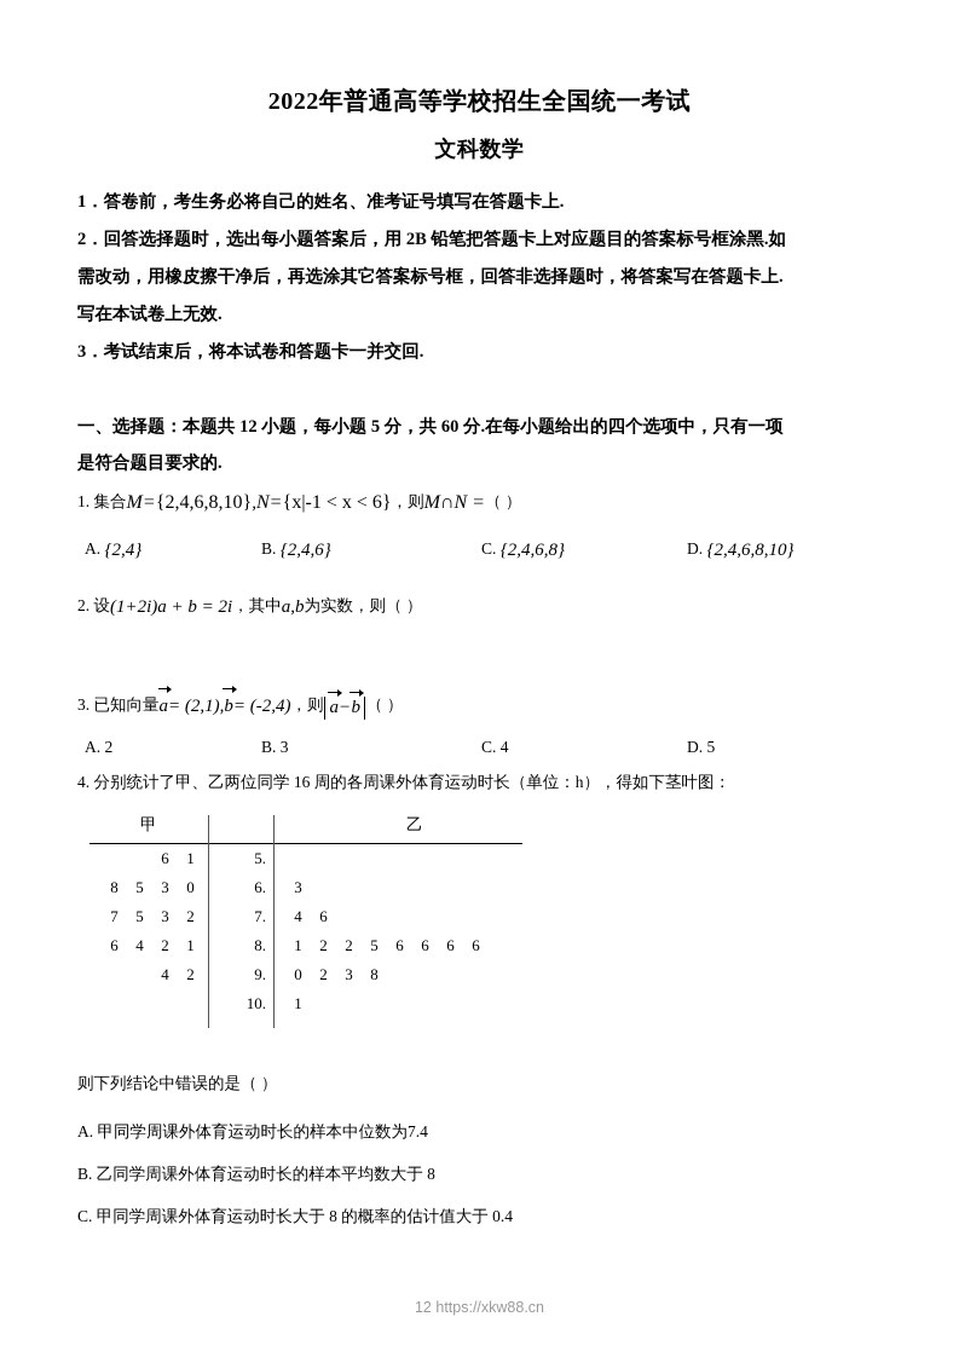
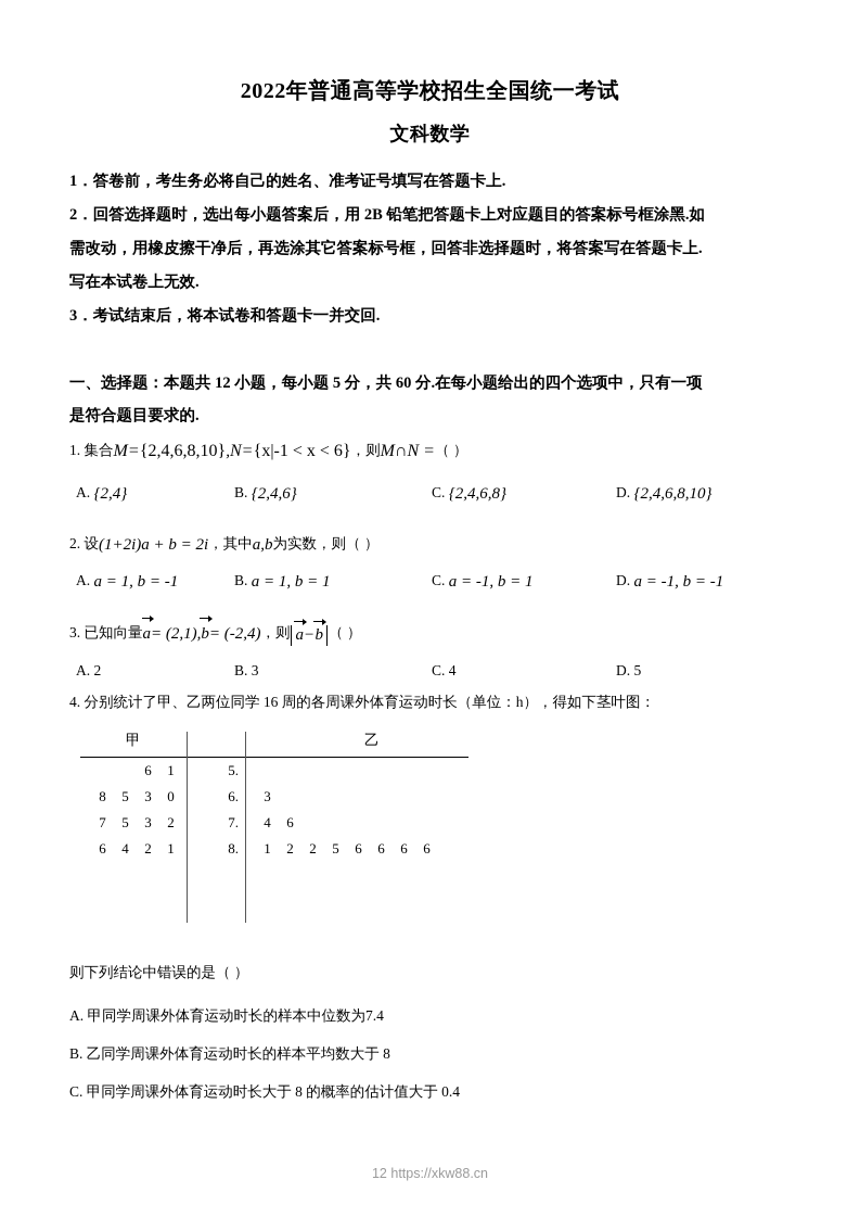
  2022年普通高等学校招生全国统一考试
  文科数学
  1．答卷前，考生务必将自己的姓名、准考证号填写在答题卡上.
  2．回答选择题时，选出每小题答案后，用 2B 铅笔把答题卡上对应题目的答案标号框涂黑.如
  需改动，用橡皮擦干净后，再选涂其它答案标号框，回答非选择题时，将答案写在答题卡上.
  写在本试卷上无效.
  3．考试结束后，将本试卷和答题卡一并交回.
  一、选择题：本题共 12 小题，每小题 5 分，共 60 分.在每小题给出的四个选项中，只有一项
  是符合题目要求的.
  1. 集合M={2,4,6,8,10},N={x|-1 < x < 6}，则M∩N =（ ）
  A. {2,4}
  B. {2,4,6}
  C. {2,4,6,8}
  D. {2,4,6,8,10}
  2. 设(1+2i)a + b = 2i，其中a,b为实数，则（ ）
+ A. a = 1, b = -1
+ B. a = 1, b = 1
+ C. a = -1, b = 1
+ D. a = -1, b = -1
  3. 已知向量a= (2,1),b= (-2,4)，则 a−b （ ）
  A. 2
  B. 3
  C. 4
  D. 5
  4. 分别统计了甲、乙两位同学 16 周的各周课外体育运动时长（单位：h），得如下茎叶图：
  甲
  乙
  6 1
  5.
  8 5 3 0
  6.
  3
  7 5 3 2
  7.
  4 6
  6 4 2 1
  8.
  1 2 2 5 6 6 6 6
- 4 2
- 9.
- 0 2 3 8
- 10.
- 1
  则下列结论中错误的是（ ）
  A. 甲同学周课外体育运动时长的样本中位数为7.4
  B. 乙同学周课外体育运动时长的样本平均数大于 8
  C. 甲同学周课外体育运动时长大于 8 的概率的估计值大于 0.4
  12 https://xkw88.cn
